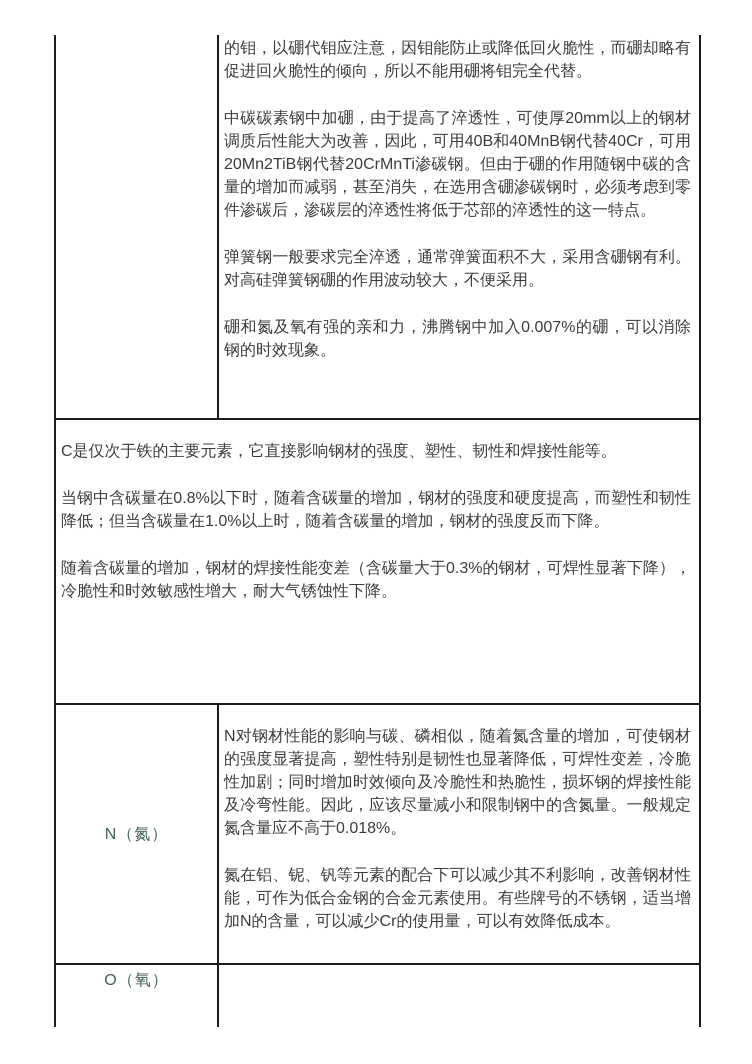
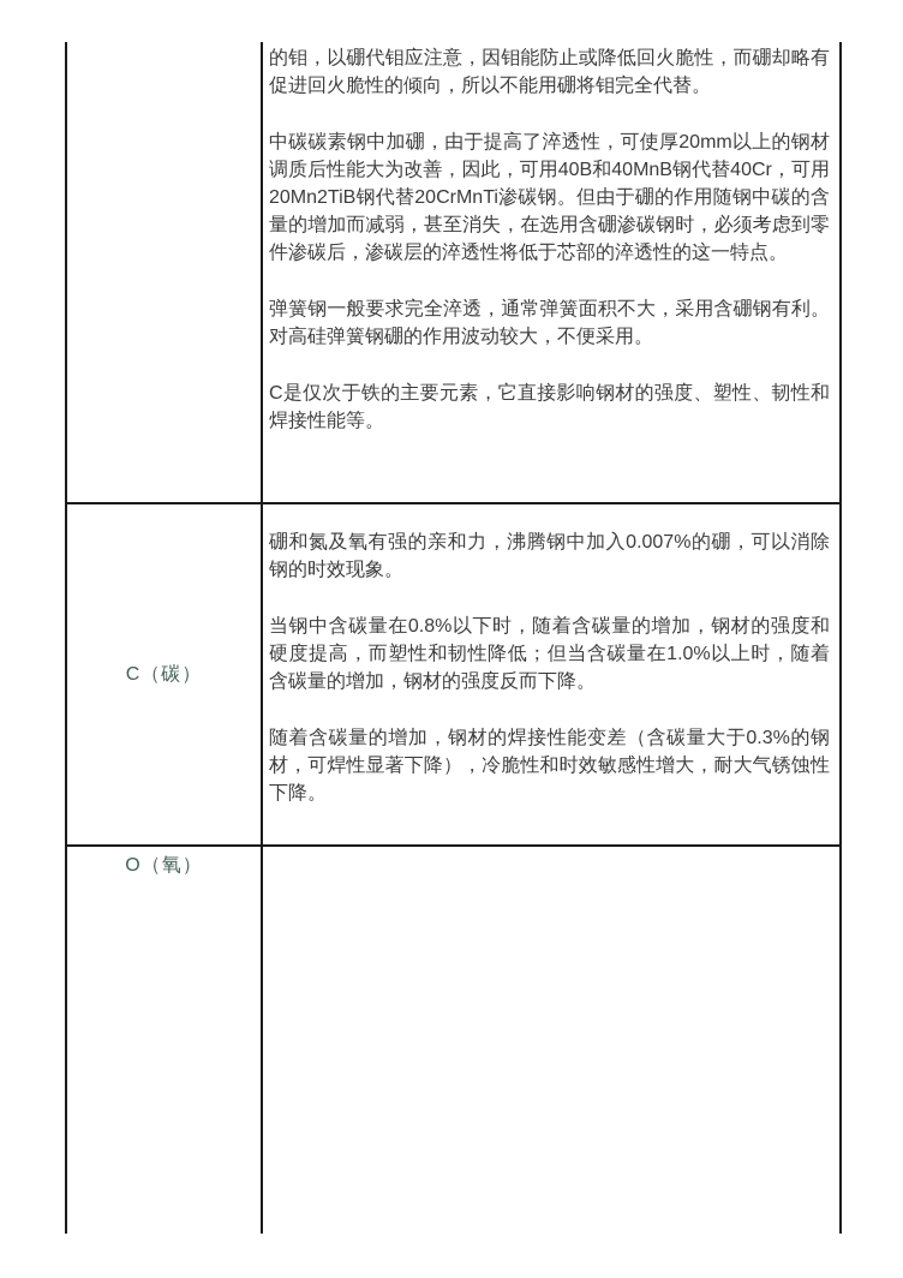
  的钼，以硼代钼应注意，因钼能防止或降低回火脆性，而硼却略有促进回火脆性的倾向，所以不能用硼将钼完全代替。
  中碳碳素钢中加硼，由于提高了淬透性，可使厚20mm以上的钢材调质后性能大为改善，因此，可用40B和40MnB钢代替40Cr，可用20Mn2TiB钢代替20CrMnTi渗碳钢。但由于硼的作用随钢中碳的含量的增加而减弱，甚至消失，在选用含硼渗碳钢时，必须考虑到零件渗碳后，渗碳层的淬透性将低于芯部的淬透性的这一特点。
  弹簧钢一般要求完全淬透，通常弹簧面积不大，采用含硼钢有利。对高硅弹簧钢硼的作用波动较大，不便采用。
- 硼和氮及氧有强的亲和力，沸腾钢中加入0.007%的硼，可以消除钢的时效现象。
+ C是仅次于铁的主要元素，它直接影响钢材的强度、塑性、韧性和焊接性能等。
+ C（碳）
- C是仅次于铁的主要元素，它直接影响钢材的强度、塑性、韧性和焊接性能等。
+ 硼和氮及氧有强的亲和力，沸腾钢中加入0.007%的硼，可以消除钢的时效现象。
  当钢中含碳量在0.8%以下时，随着含碳量的增加，钢材的强度和硬度提高，而塑性和韧性降低；但当含碳量在1.0%以上时，随着含碳量的增加，钢材的强度反而下降。
  随着含碳量的增加，钢材的焊接性能变差（含碳量大于0.3%的钢材，可焊性显著下降），冷脆性和时效敏感性增大，耐大气锈蚀性下降。
- N（氮）
- N对钢材性能的影响与碳、磷相似，随着氮含量的增加，可使钢材的强度显著提高，塑性特别是韧性也显著降低，可焊性变差，冷脆性加剧；同时增加时效倾向及冷脆性和热脆性，损坏钢的焊接性能及冷弯性能。因此，应该尽量减小和限制钢中的含氮量。一般规定氮含量应不高于0.018%。
- 氮在铝、铌、钒等元素的配合下可以减少其不利影响，改善钢材性能，可作为低合金钢的合金元素使用。有些牌号的不锈钢，适当增加N的含量，可以减少Cr的使用量，可以有效降低成本。
  O（氧）
